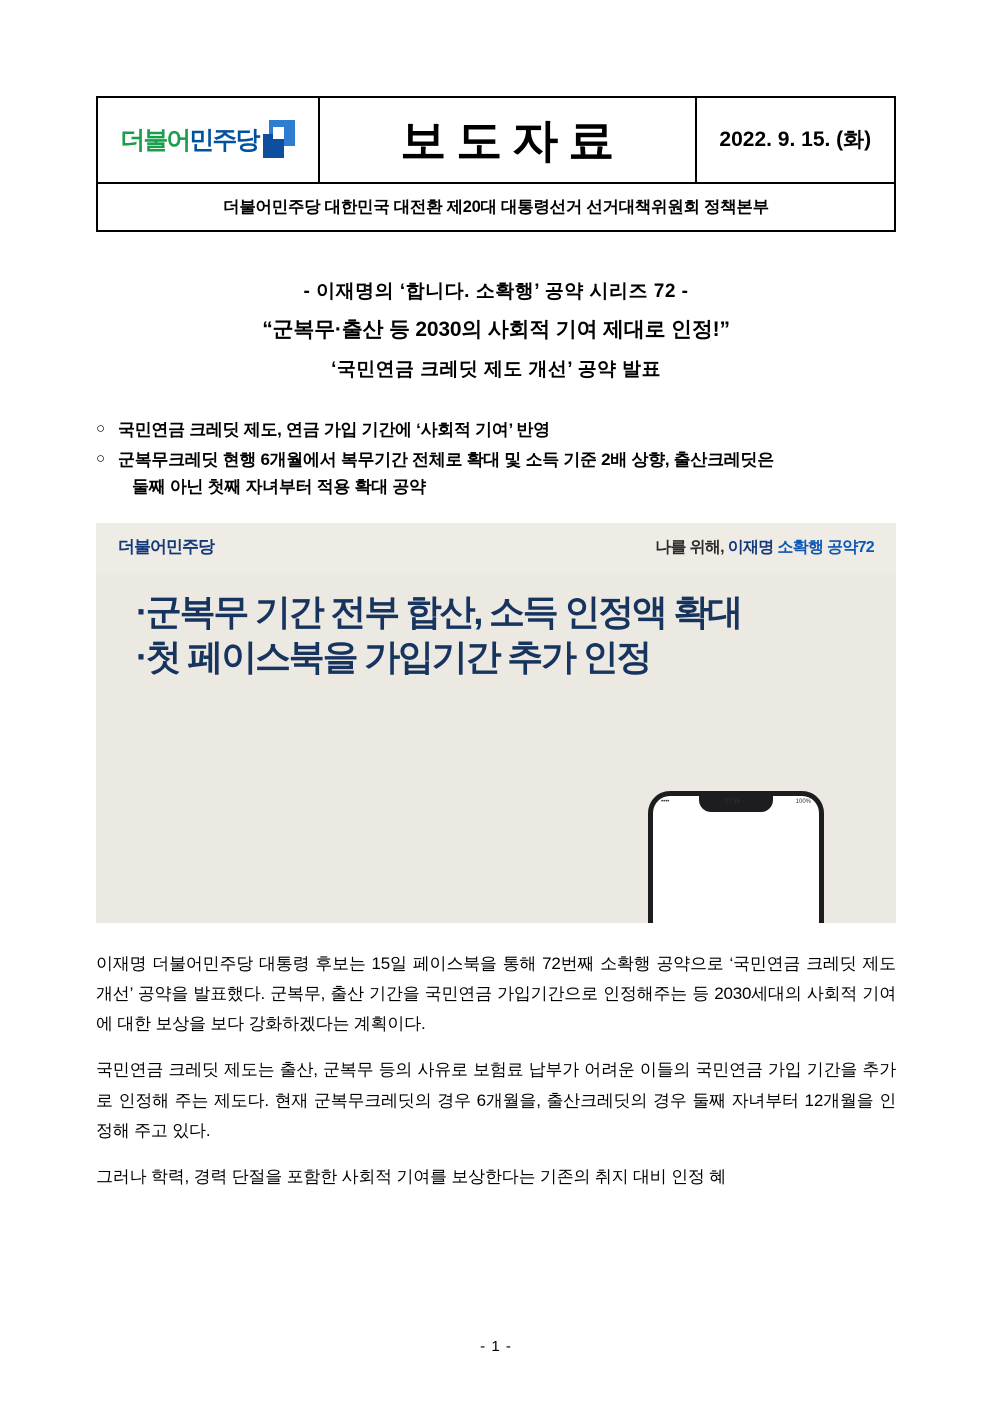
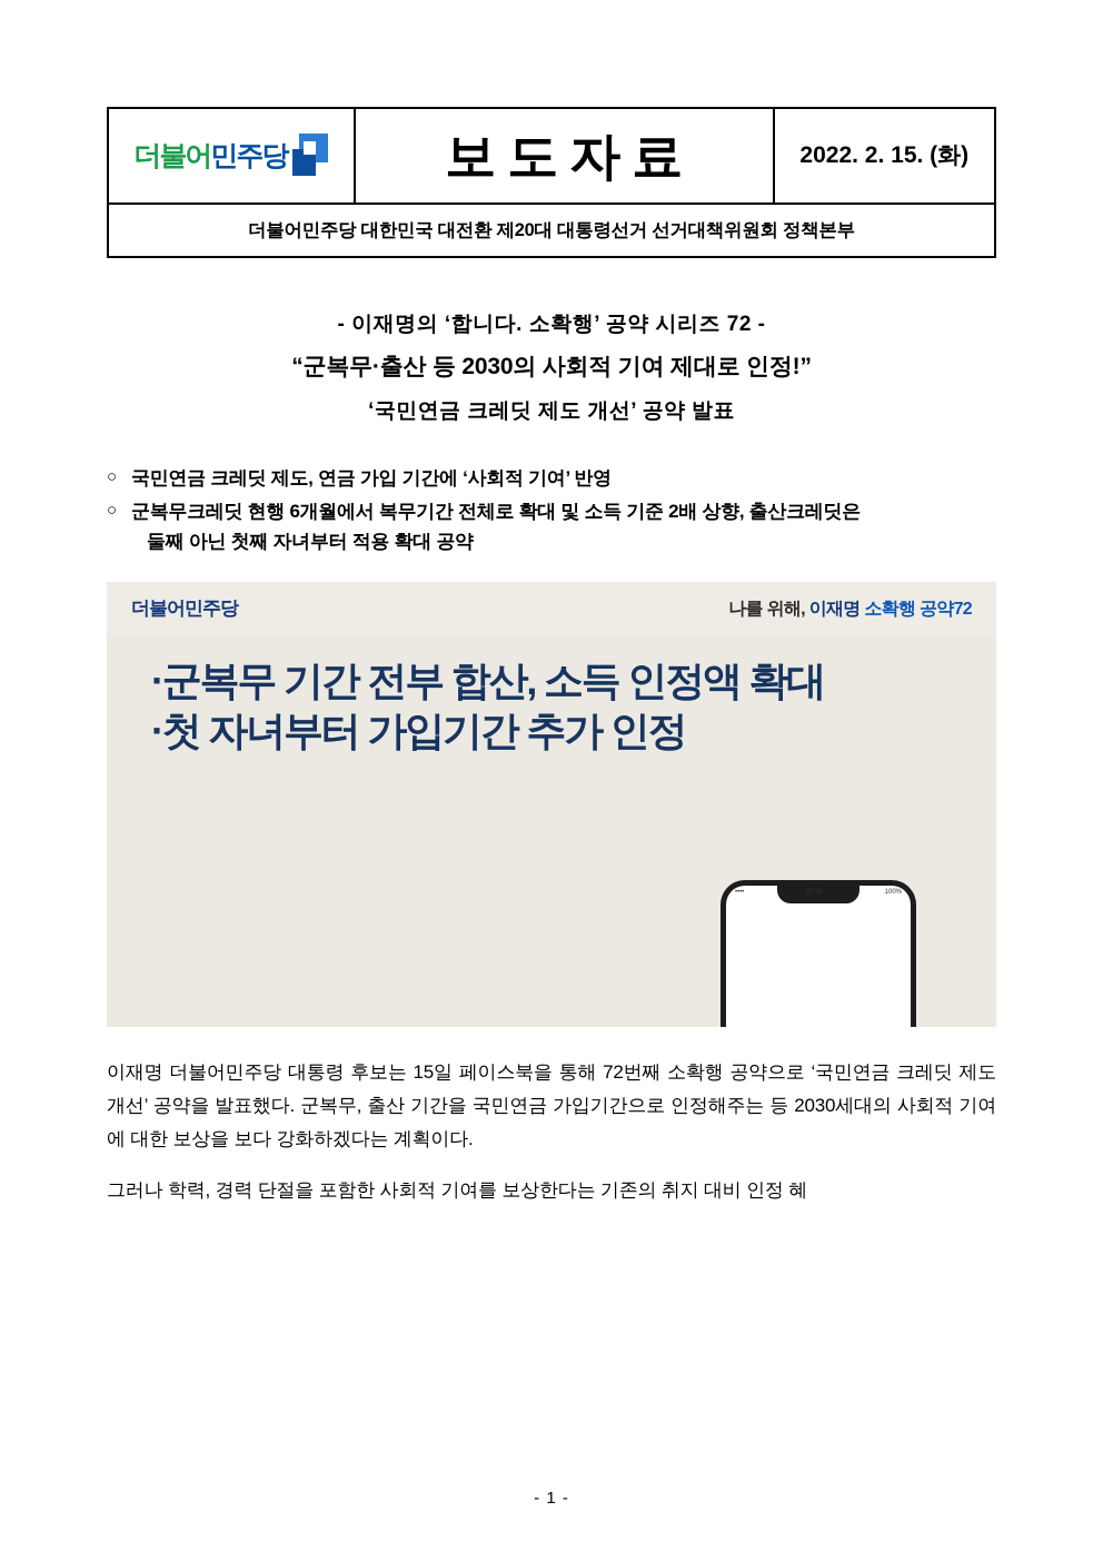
- 더불어민주당	보도자료	2022. 9. 15. (화)
+ 더불어민주당	보도자료	2022. 2. 15. (화)
  더불어민주당 대한민국 대전환 제20대 대통령선거 선거대책위원회 정책본부
  - 이재명의 ‘합니다. 소확행’ 공약 시리즈 72 -
  “군복무·출산 등 2030의 사회적 기여 제대로 인정!”
  ‘국민연금 크레딧 제도 개선’ 공약 발표
  ○
  국민연금 크레딧 제도, 연금 가입 기간에 ‘사회적 기여’ 반영
  ○
  군복무크레딧 현행 6개월에서 복무기간 전체로 확대 및 소득 기준 2배 상향, 출산크레딧은
  둘째 아닌 첫째 자녀부터 적용 확대 공약
  더불어민주당
  나를 위해, 이재명 소확행 공약72
  ·군복무 기간 전부 합산, 소득 인정액 확대
- ·첫 페이스북을 가입기간 추가 인정
+ ·첫 자녀부터 가입기간 추가 인정
  이재명 더불어민주당 대통령 후보는 15일 페이스북을 통해 72번째 소확행 공약으로 ‘국민연금 크레딧 제도 개선’ 공약을 발표했다. 군복무, 출산 기간을 국민연금 가입기간으로 인정해주는 등 2030세대의 사회적 기여에 대한 보상을 보다 강화하겠다는 계획이다.
- 국민연금 크레딧 제도는 출산, 군복무 등의 사유로 보험료 납부가 어려운 이들의 국민연금 가입 기간을 추가로 인정해 주는 제도다. 현재 군복무크레딧의 경우 6개월을, 출산크레딧의 경우 둘째 자녀부터 12개월을 인정해 주고 있다.
  그러나 학력, 경력 단절을 포함한 사회적 기여를 보상한다는 기존의 취지 대비 인정 혜
  - 1 -
